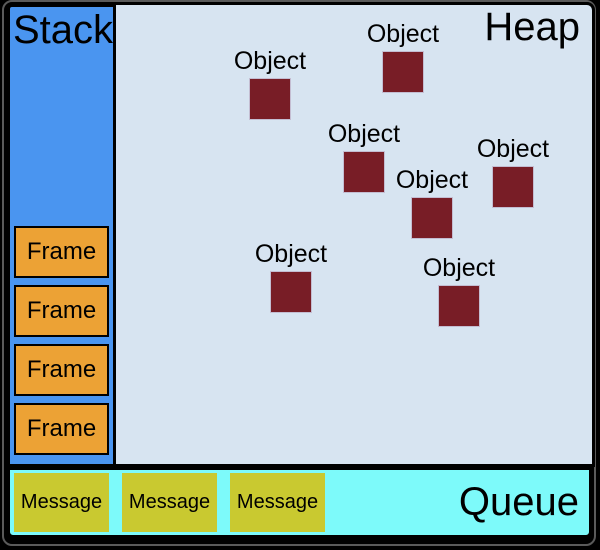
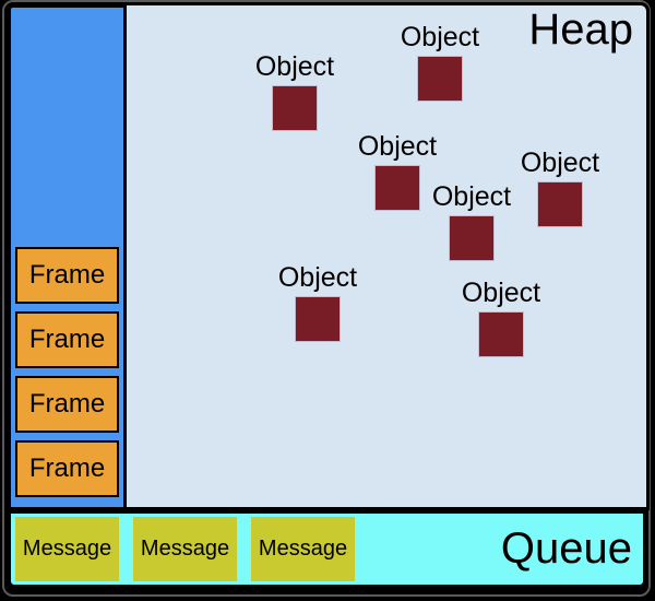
- Stack
  Frame
  Frame
  Frame
  Frame
  Heap
  Object
  Object
  Object
  Object
  Object
  Object
  Object
  Message
  Message
  Message
  Queue
